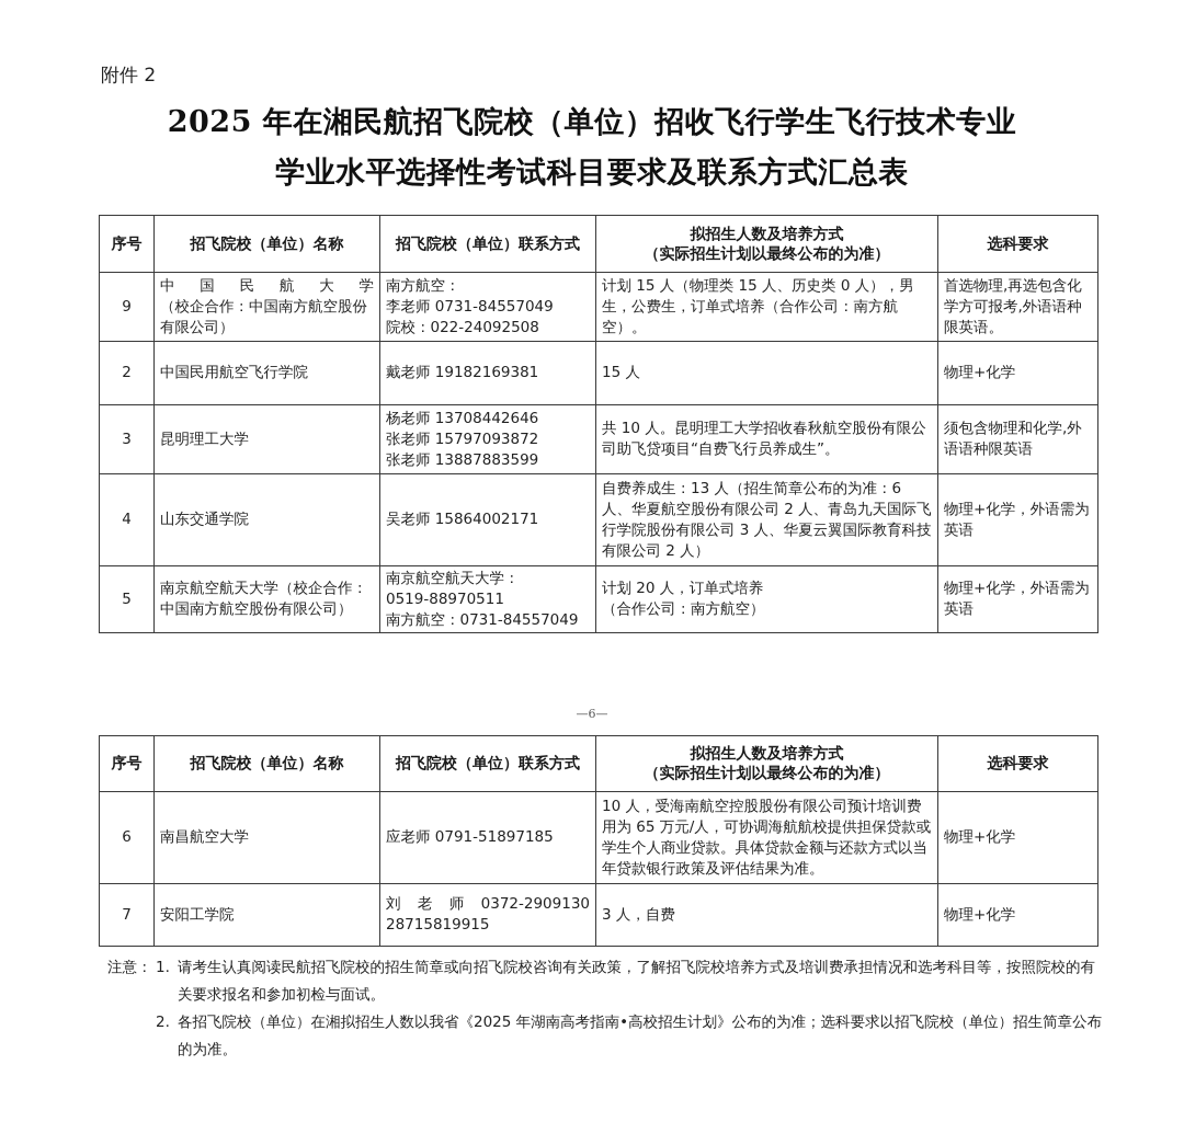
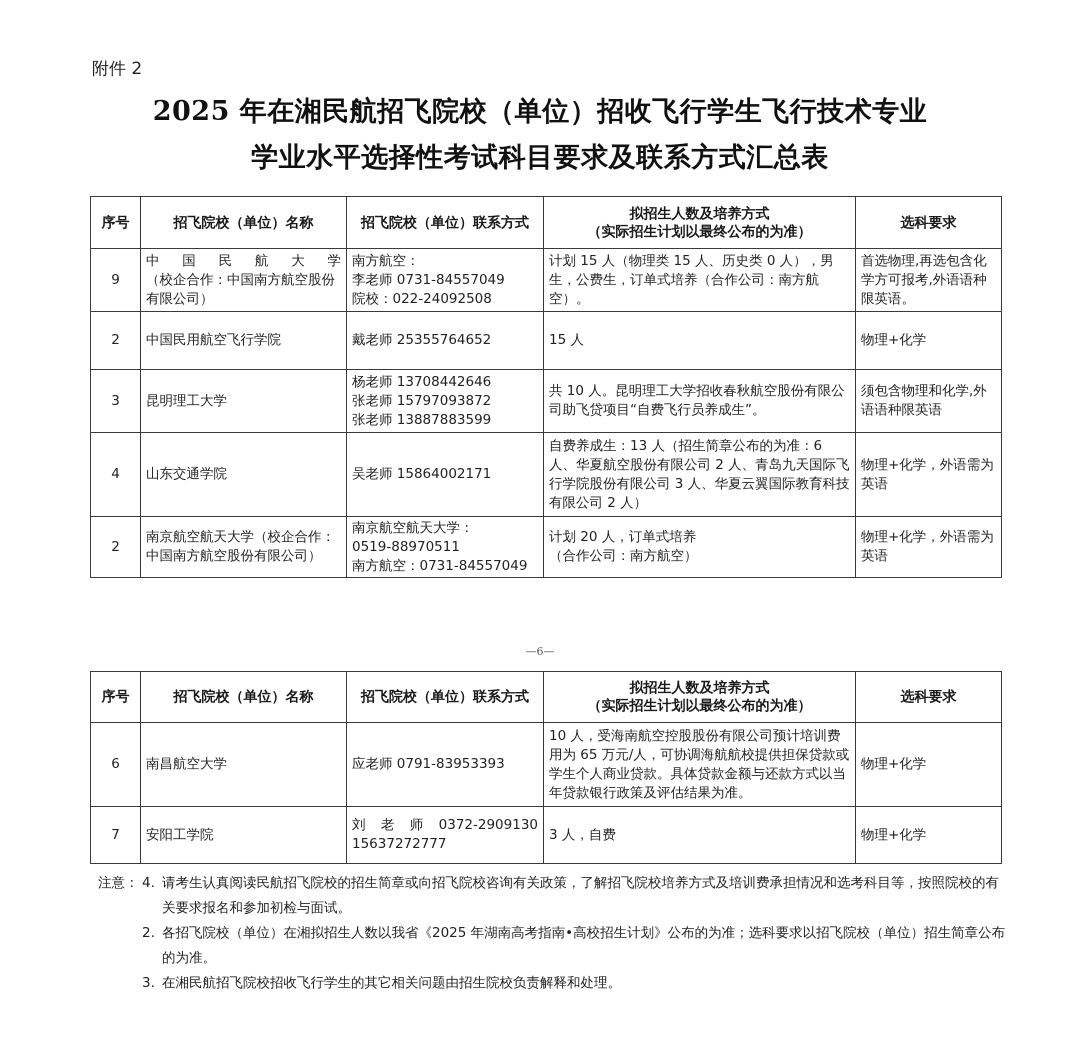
  附件 2
  2025 年在湘民航招飞院校（单位）招收飞行学生飞行技术专业
  学业水平选择性考试科目要求及联系方式汇总表
  序号	招飞院校（单位）名称	招飞院校（单位）联系方式	拟招生人数及培养方式 （实际招生计划以最终公布的为准）	选科要求
  9	中 国 民 航 大 学 （校企合作：中国南方航空股份有限公司）	南方航空： 李老师 0731-84557049 院校：022-24092508	计划 15 人（物理类 15 人、历史类 0 人），男生，公费生，订单式培养（合作公司：南方航空）。	首选物理,再选包含化学方可报考,外语语种限英语。
- 2	中国民用航空飞行学院	戴老师 19182169381	15 人	物理+化学
+ 2	中国民用航空飞行学院	戴老师 25355764652	15 人	物理+化学
  3	昆明理工大学	杨老师 13708442646 张老师 15797093872 张老师 13887883599	共 10 人。昆明理工大学招收春秋航空股份有限公司助飞贷项目“自费飞行员养成生”。	须包含物理和化学,外语语种限英语
  4	山东交通学院	吴老师 15864002171	自费养成生：13 人（招生简章公布的为准：6 人、华夏航空股份有限公司 2 人、青岛九天国际飞行学院股份有限公司 3 人、华夏云翼国际教育科技有限公司 2 人）	物理+化学，外语需为英语
- 5	南京航空航天大学（校企合作：中国南方航空股份有限公司）	南京航空航天大学： 0519-88970511 南方航空：0731-84557049	计划 20 人，订单式培养 （合作公司：南方航空）	物理+化学，外语需为英语
+ 2	南京航空航天大学（校企合作：中国南方航空股份有限公司）	南京航空航天大学： 0519-88970511 南方航空：0731-84557049	计划 20 人，订单式培养 （合作公司：南方航空）	物理+化学，外语需为英语
  —6—
  序号	招飞院校（单位）名称	招飞院校（单位）联系方式	拟招生人数及培养方式 （实际招生计划以最终公布的为准）	选科要求
- 6	南昌航空大学	应老师 0791-51897185	10 人，受海南航空控股股份有限公司预计培训费用为 65 万元/人，可协调海航航校提供担保贷款或学生个人商业贷款。具体贷款金额与还款方式以当年贷款银行政策及评估结果为准。	物理+化学
+ 6	南昌航空大学	应老师 0791-83953393	10 人，受海南航空控股股份有限公司预计培训费用为 65 万元/人，可协调海航航校提供担保贷款或学生个人商业贷款。具体贷款金额与还款方式以当年贷款银行政策及评估结果为准。	物理+化学
- 7	安阳工学院	刘 老 师 0372-2909130 28715819915	3 人，自费	物理+化学
+ 7	安阳工学院	刘 老 师 0372-2909130 15637272777	3 人，自费	物理+化学
  注意：
- 1.
+ 4.
  请考生认真阅读民航招飞院校的招生简章或向招飞院校咨询有关政策，了解招飞院校培养方式及培训费承担情况和选考科目等，按照院校的有关要求报名和参加初检与面试。
  2.
  各招飞院校（单位）在湘拟招生人数以我省《2025 年湖南高考指南•高校招生计划》公布的为准；选科要求以招飞院校（单位）招生简章公布的为准。
+ 3.
+ 在湘民航招飞院校招收飞行学生的其它相关问题由招生院校负责解释和处理。
